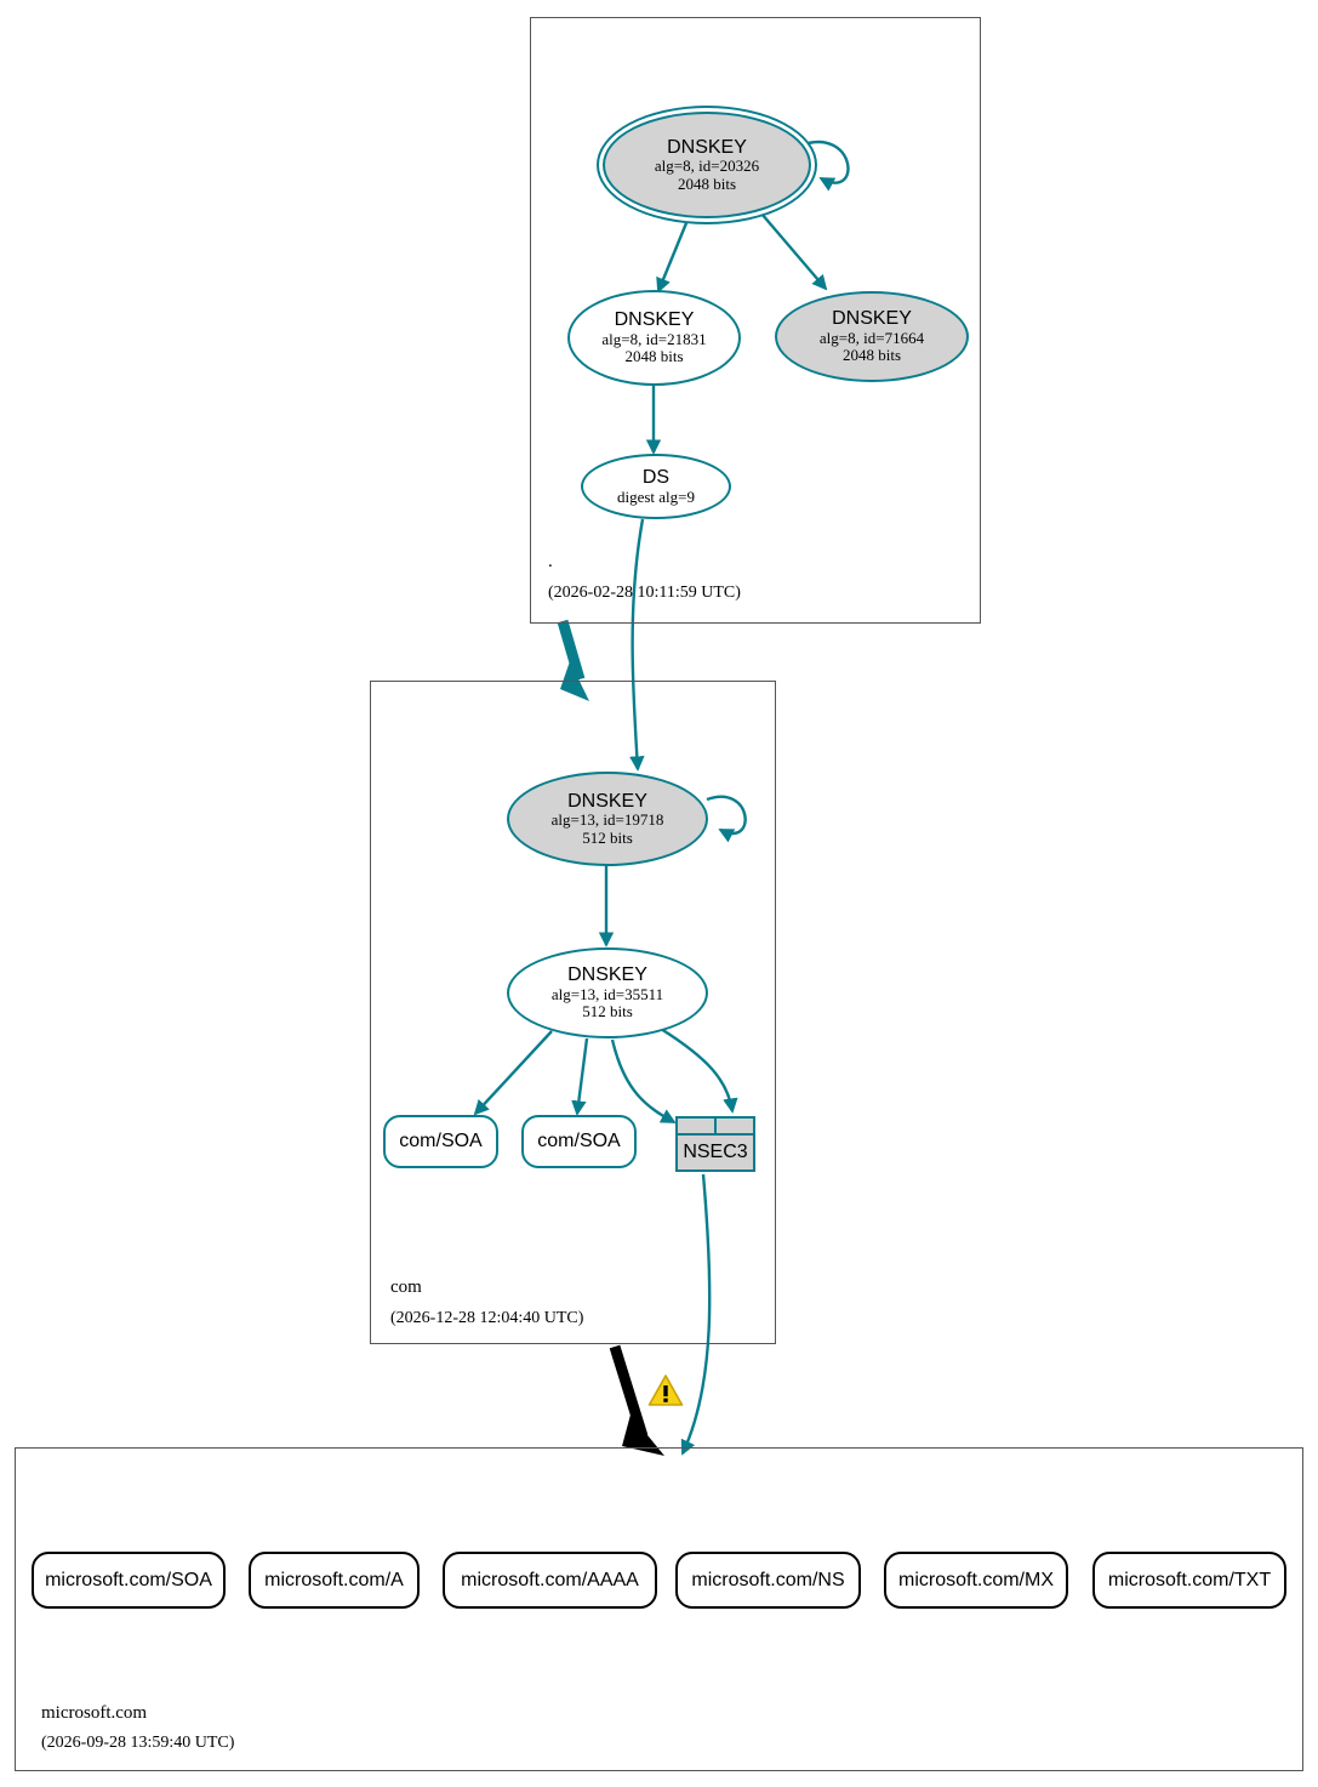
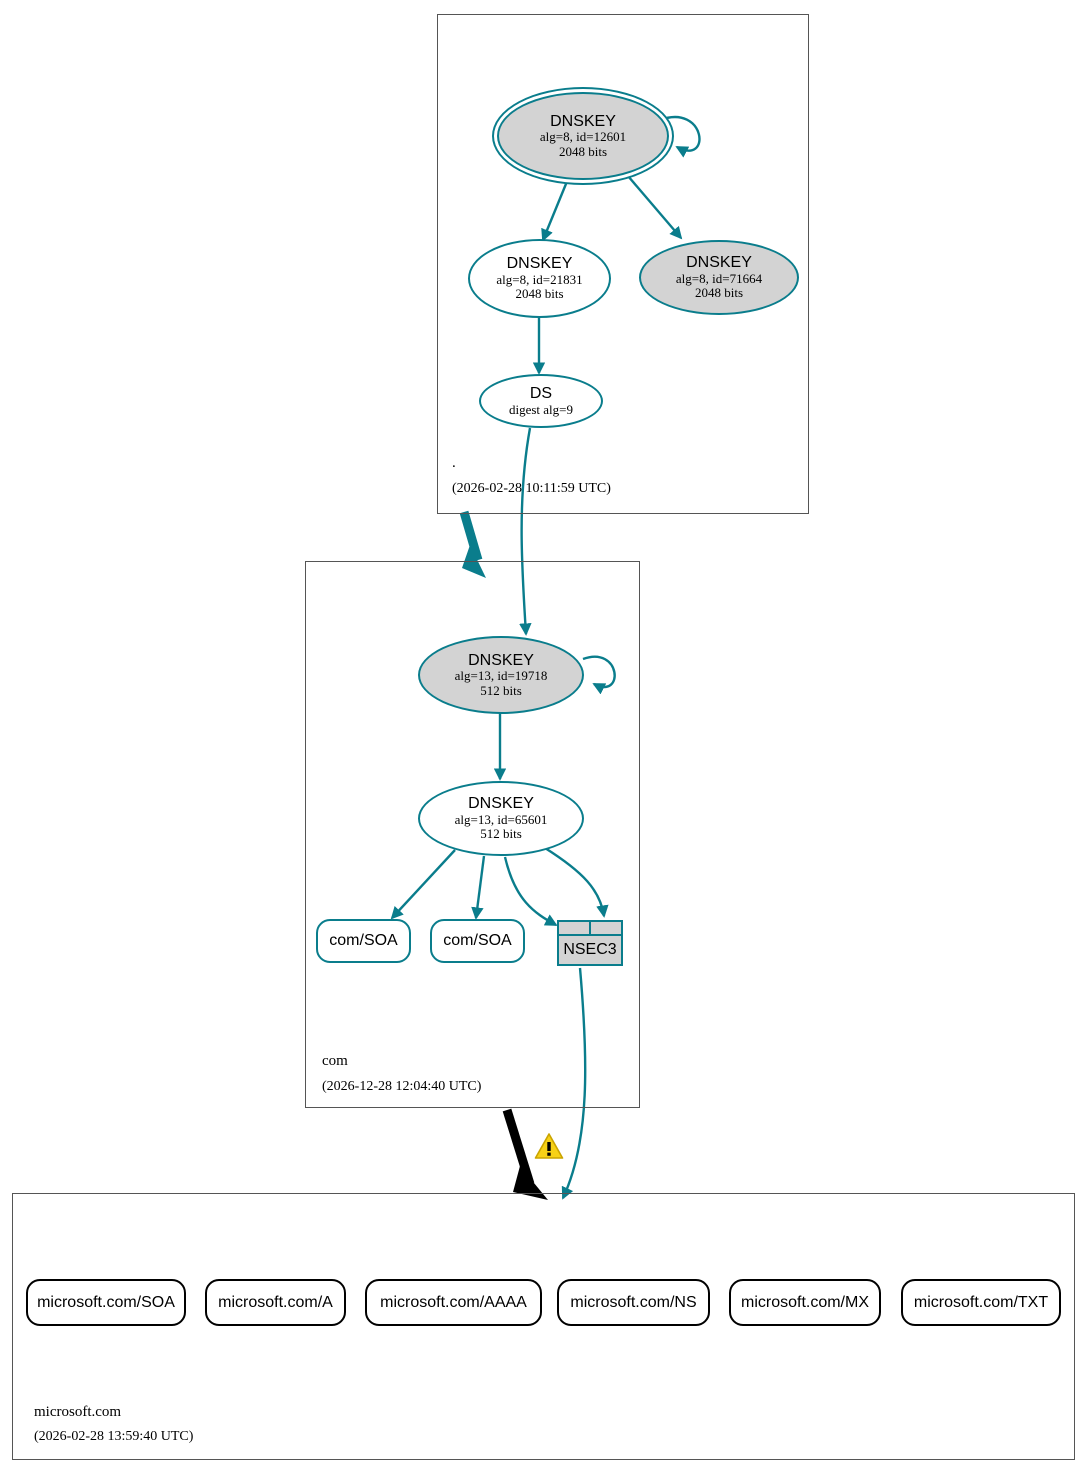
  .
  (2026-02-28 10:11:59 UTC)
  com
  (2026-12-28 12:04:40 UTC)
  microsoft.com
- (2026-09-28 13:59:40 UTC)
+ (2026-02-28 13:59:40 UTC)
  DNSKEY
- alg=8, id=20326
+ alg=8, id=12601
  2048 bits
  DNSKEY
  alg=8, id=21831
  2048 bits
  DNSKEY
  alg=8, id=71664
  2048 bits
  DS
  digest alg=9
  DNSKEY
  alg=13, id=19718
  512 bits
  DNSKEY
- alg=13, id=35511
+ alg=13, id=65601
  512 bits
  com/SOA
  com/SOA
  NSEC3
  microsoft.com/SOA
  microsoft.com/A
  microsoft.com/AAAA
  microsoft.com/NS
  microsoft.com/MX
  microsoft.com/TXT
